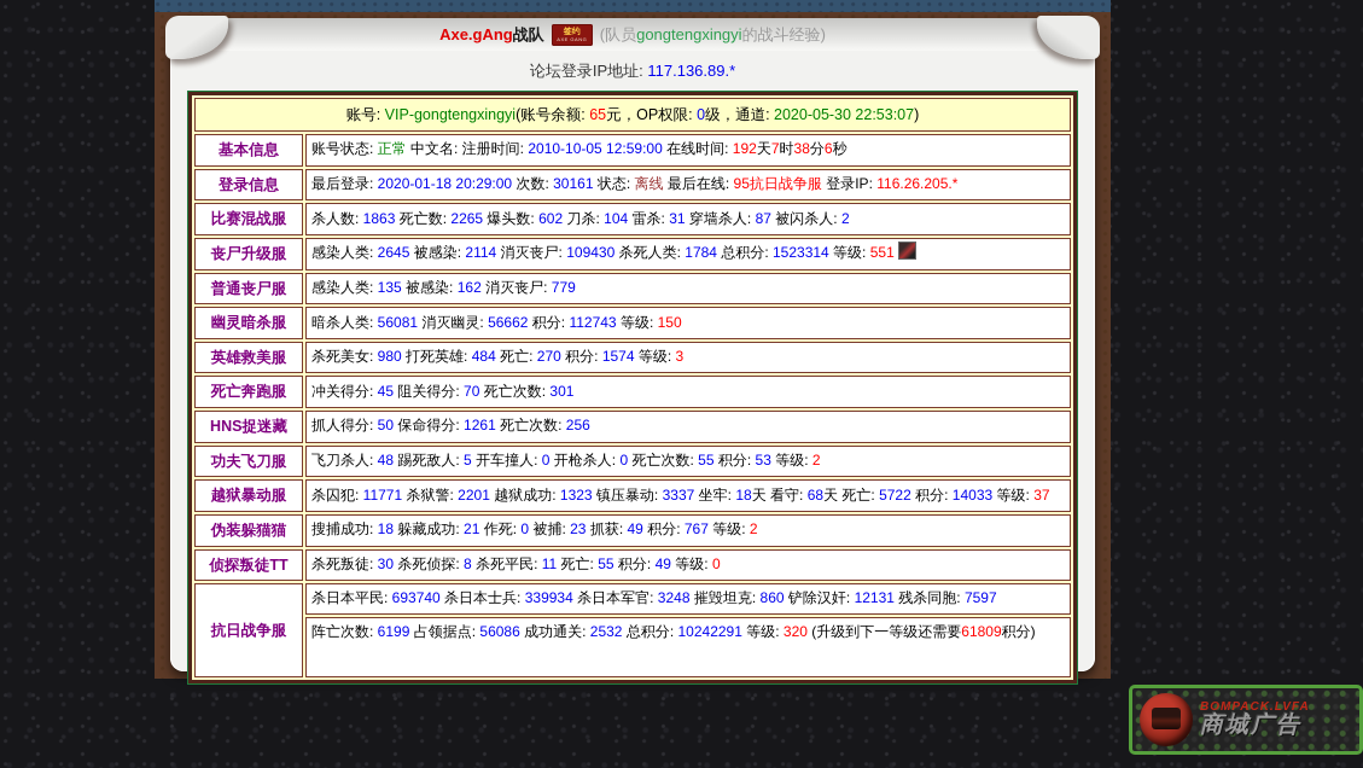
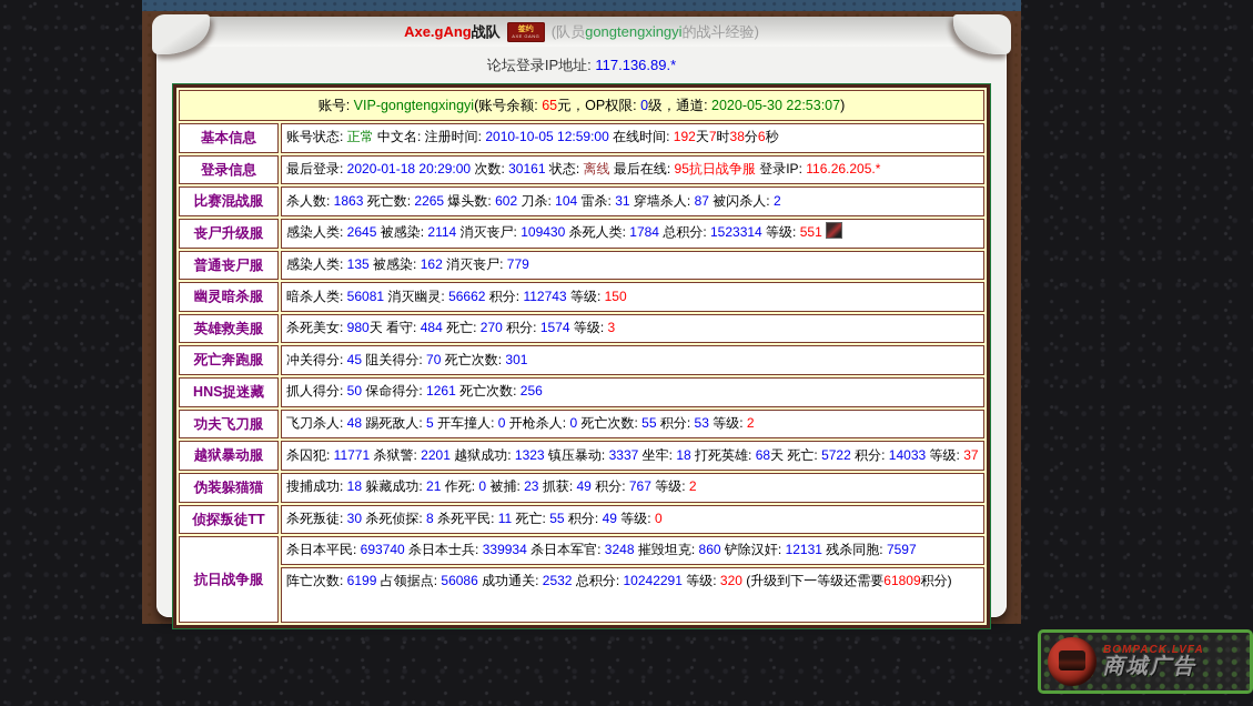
  Axe.gAng战队
  (队员gongtengxingyi的战斗经验)
  论坛登录IP地址: 117.136.89.*
  账号: VIP-gongtengxingyi(账号余额: 65元，OP权限: 0级，通道: 2020-05-30 22:53:07)
  基本信息	账号状态: 正常 中文名: 注册时间: 2010-10-05 12:59:00 在线时间: 192天7时38分6秒
  登录信息	最后登录: 2020-01-18 20:29:00 次数: 30161 状态: 离线 最后在线: 95抗日战争服 登录IP: 116.26.205.*
  比赛混战服	杀人数: 1863 死亡数: 2265 爆头数: 602 刀杀: 104 雷杀: 31 穿墙杀人: 87 被闪杀人: 2
  丧尸升级服	感染人类: 2645 被感染: 2114 消灭丧尸: 109430 杀死人类: 1784 总积分: 1523314 等级: 551
  普通丧尸服	感染人类: 135 被感染: 162 消灭丧尸: 779
  幽灵暗杀服	暗杀人类: 56081 消灭幽灵: 56662 积分: 112743 等级: 150
- 英雄救美服	杀死美女: 980 打死英雄: 484 死亡: 270 积分: 1574 等级: 3
+ 英雄救美服	杀死美女: 980天 看守: 484 死亡: 270 积分: 1574 等级: 3
  死亡奔跑服	冲关得分: 45 阻关得分: 70 死亡次数: 301
  HNS捉迷藏	抓人得分: 50 保命得分: 1261 死亡次数: 256
  功夫飞刀服	飞刀杀人: 48 踢死敌人: 5 开车撞人: 0 开枪杀人: 0 死亡次数: 55 积分: 53 等级: 2
- 越狱暴动服	杀囚犯: 11771 杀狱警: 2201 越狱成功: 1323 镇压暴动: 3337 坐牢: 18天 看守: 68天 死亡: 5722 积分: 14033 等级: 37
+ 越狱暴动服	杀囚犯: 11771 杀狱警: 2201 越狱成功: 1323 镇压暴动: 3337 坐牢: 18 打死英雄: 68天 死亡: 5722 积分: 14033 等级: 37
  伪装躲猫猫	搜捕成功: 18 躲藏成功: 21 作死: 0 被捕: 23 抓获: 49 积分: 767 等级: 2
  侦探叛徒TT	杀死叛徒: 30 杀死侦探: 8 杀死平民: 11 死亡: 55 积分: 49 等级: 0
  抗日战争服	杀日本平民: 693740 杀日本士兵: 339934 杀日本军官: 3248 摧毁坦克: 860 铲除汉奸: 12131 残杀同胞: 7597
  阵亡次数: 6199 占领据点: 56086 成功通关: 2532 总积分: 10242291 等级: 320 (升级到下一等级还需要61809积分)
  BOMPACK.LVFA
  商城广告
